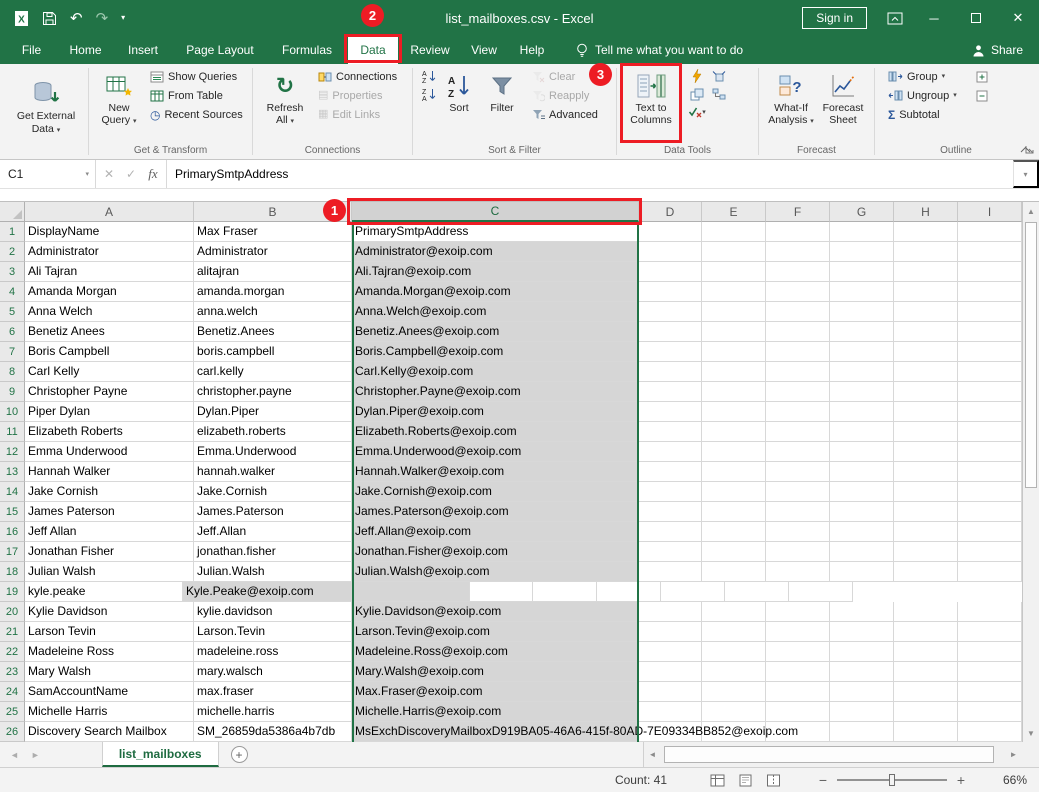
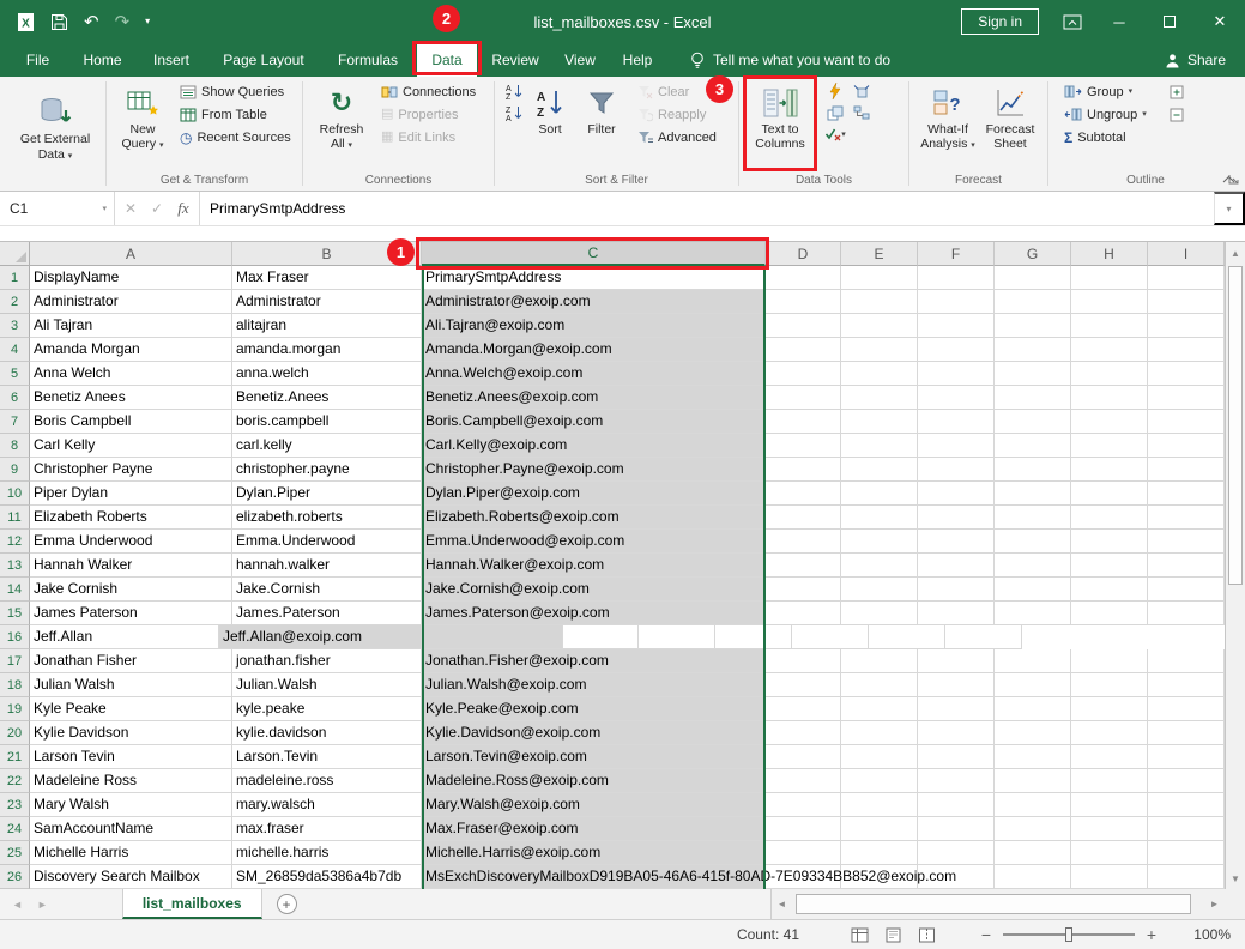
  X
  ↶
  ↷
  ▾
  list_mailboxes.csv - Excel
  Sign in
  ─
  ✕
  File
  Home
  Insert
  Page Layout
  Formulas
  Data
  Review
  View
  Help
  Tell me what you want to do
  Share
  Get External Data
  New Query
  Show Queries
  From Table
  ◷
  Recent Sources
  Get & Transform
  ↻
  Refresh All
  Connections
  ▤
  Properties
  ▦
  Edit Links
  Connections
  A
  Z
  Sort
  Filter
  Clear
  Reapply
  Advanced
  Sort & Filter
  Text to Columns
  Data Tools
  ?
  What-If Analysis
  Forecast Sheet
  Forecast
  Group
  Ungroup
  Σ
  Subtotal
  Outline
  C1
  ✕
  ✓
  fx
  PrimarySmtpAddress
  ▾
  A
  B
  C
  D
  E
  F
  G
  H
  I
  1
  DisplayName
  Max Fraser
  PrimarySmtpAddress
  2
  Administrator
  Administrator
  Administrator@exoip.com
  3
  Ali Tajran
  alitajran
  Ali.Tajran@exoip.com
  4
  Amanda Morgan
  amanda.morgan
  Amanda.Morgan@exoip.com
  5
  Anna Welch
  anna.welch
  Anna.Welch@exoip.com
  6
  Benetiz Anees
  Benetiz.Anees
  Benetiz.Anees@exoip.com
  7
  Boris Campbell
  boris.campbell
  Boris.Campbell@exoip.com
  8
  Carl Kelly
  carl.kelly
  Carl.Kelly@exoip.com
  9
  Christopher Payne
  christopher.payne
  Christopher.Payne@exoip.com
  10
  Piper Dylan
  Dylan.Piper
  Dylan.Piper@exoip.com
  11
  Elizabeth Roberts
  elizabeth.roberts
  Elizabeth.Roberts@exoip.com
  12
  Emma Underwood
  Emma.Underwood
  Emma.Underwood@exoip.com
  13
  Hannah Walker
  hannah.walker
  Hannah.Walker@exoip.com
  14
  Jake Cornish
  Jake.Cornish
  Jake.Cornish@exoip.com
  15
  James Paterson
  James.Paterson
  James.Paterson@exoip.com
  16
- Jeff Allan
  Jeff.Allan
  Jeff.Allan@exoip.com
  17
  Jonathan Fisher
  jonathan.fisher
  Jonathan.Fisher@exoip.com
  18
  Julian Walsh
  Julian.Walsh
  Julian.Walsh@exoip.com
  19
+ Kyle Peake
  kyle.peake
  Kyle.Peake@exoip.com
  20
  Kylie Davidson
  kylie.davidson
  Kylie.Davidson@exoip.com
  21
  Larson Tevin
  Larson.Tevin
  Larson.Tevin@exoip.com
  22
  Madeleine Ross
  madeleine.ross
  Madeleine.Ross@exoip.com
  23
  Mary Walsh
  mary.walsch
  Mary.Walsh@exoip.com
  24
  SamAccountName
  max.fraser
  Max.Fraser@exoip.com
  25
  Michelle Harris
  michelle.harris
  Michelle.Harris@exoip.com
  26
  Discovery Search Mailbox
  SM_26859da5386a4b7db
  MsExchDiscoveryMailboxD919BA05-46A6-415f-80AD-7E09334BB852@exoip.com
  ▲
  ▼
  ◄
  ►
  list_mailboxes
  +
  ◄
  ►
  Count: 41
  −
  +
- 66%
+ 100%
  1
  2
  3
